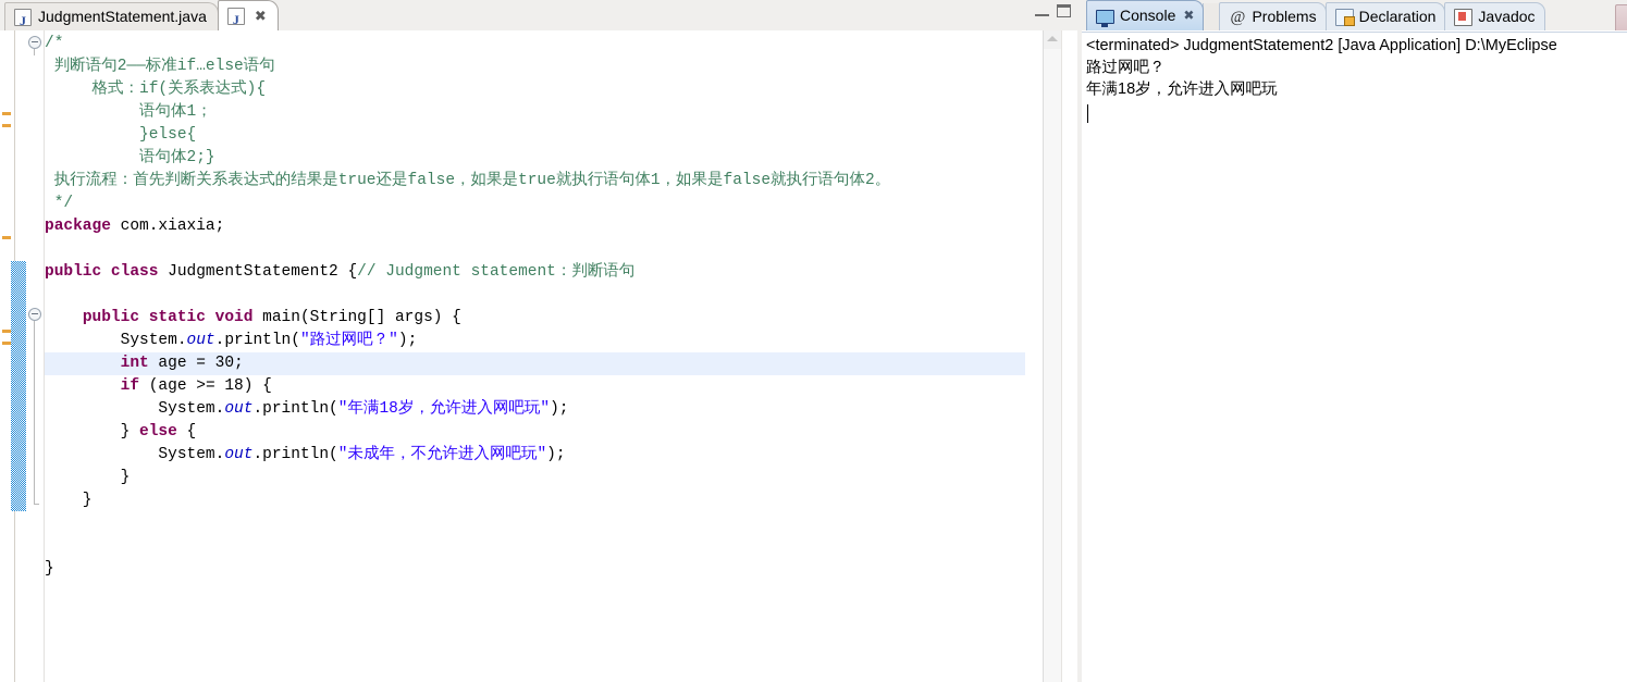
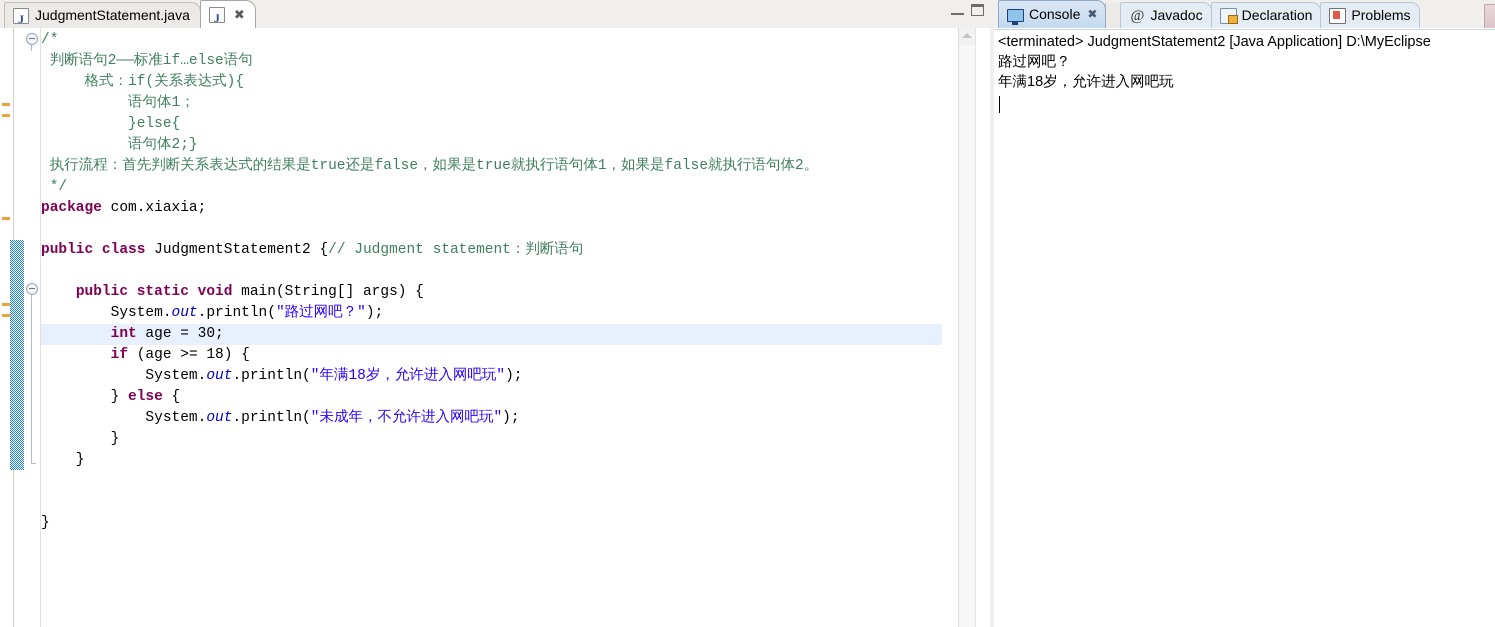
  JudgmentStatement.java
  ✖
  /* 判断语句2——标准if…else语句 格式：if(关系表达式){ 语句体1； }else{ 语句体2;} 执行流程：首先判断关系表达式的结果是true还是false，如果是true就执行语句体1，如果是false就执行语句体2。 */ package com.xiaxia; public class JudgmentStatement2 {// Judgment statement：判断语句 public static void main(String[] args) { System.out.println("路过网吧？"); int age = 30; if (age >= 18) { System.out.println("年满18岁，允许进入网吧玩"); } else { System.out.println("未成年，不允许进入网吧玩"); } } }
  Console
  ✖
  @
- Problems
+ Javadoc
  Declaration
- Javadoc
+ Problems
  <terminated> JudgmentStatement2 [Java Application] D:\MyEclipse
  路过网吧？
  年满18岁，允许进入网吧玩
